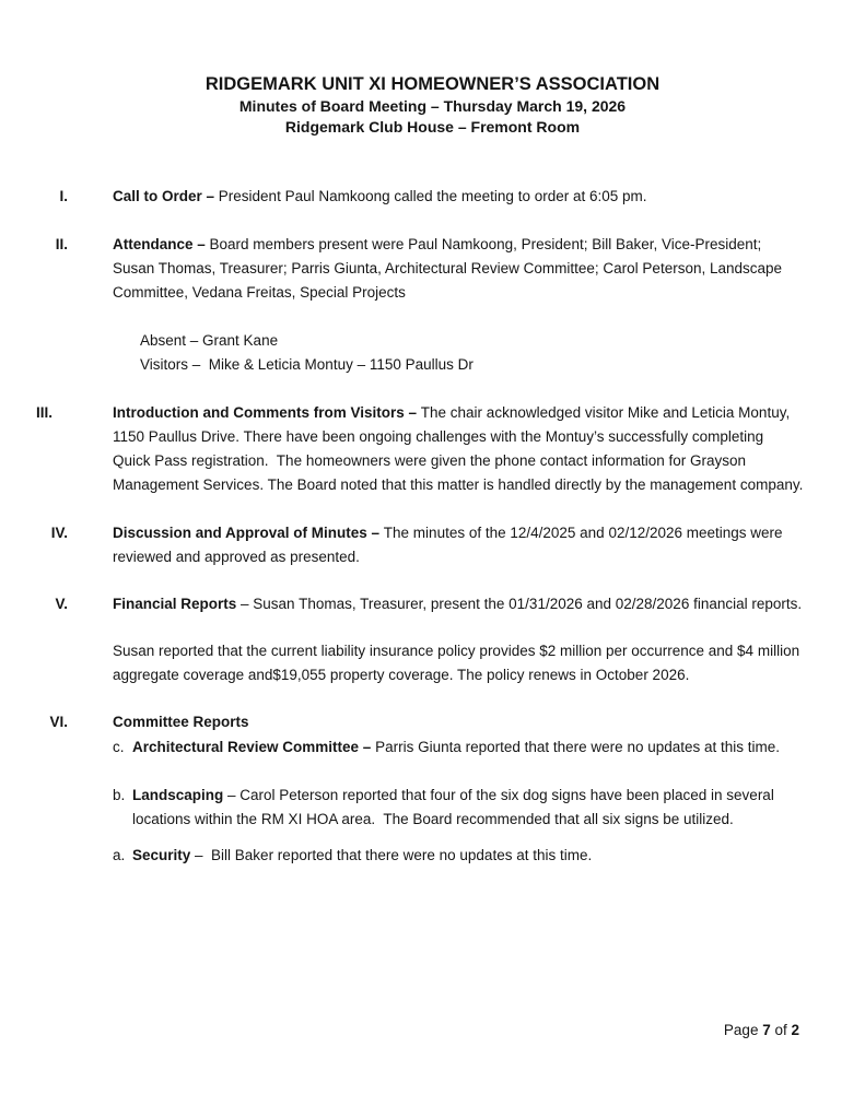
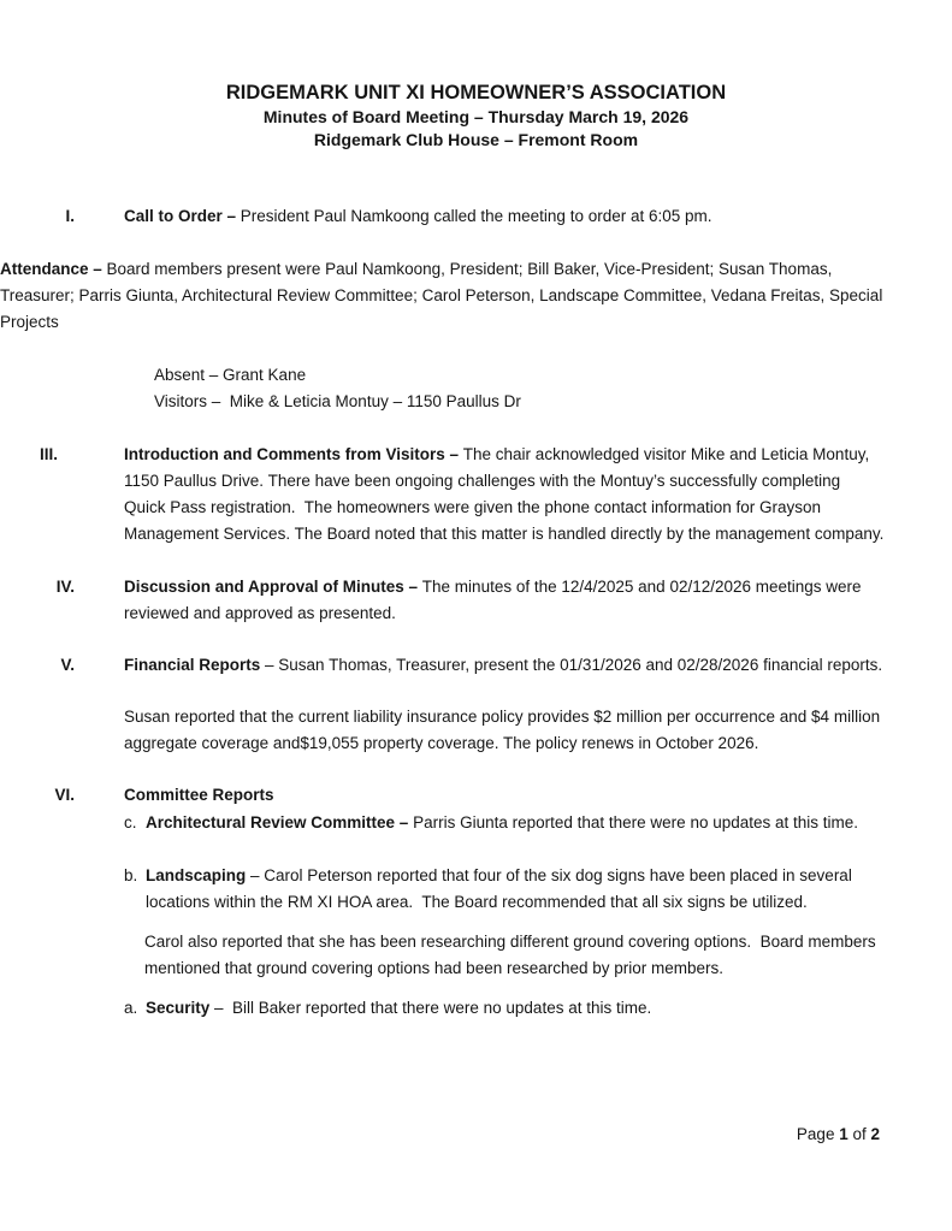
  RIDGEMARK UNIT XI HOMEOWNER’S ASSOCIATION
  Minutes of Board Meeting – Thursday March 19, 2026
  Ridgemark Club House – Fremont Room
  I.
  Call to Order – President Paul Namkoong called the meeting to order at 6:05 pm.
- II.
  Attendance – Board members present were Paul Namkoong, President; Bill Baker, Vice-President; Susan Thomas, Treasurer; Parris Giunta, Architectural Review Committee; Carol Peterson, Landscape Committee, Vedana Freitas, Special Projects
  Absent – Grant Kane
  Visitors – Mike & Leticia Montuy – 1150 Paullus Dr
  III.
  Introduction and Comments from Visitors – The chair acknowledged visitor Mike and Leticia Montuy, 1150 Paullus Drive. There have been ongoing challenges with the Montuy’s successfully completing Quick Pass registration. The homeowners were given the phone contact information for Grayson Management Services. The Board noted that this matter is handled directly by the management company.
  IV.
  Discussion and Approval of Minutes – The minutes of the 12/4/2025 and 02/12/2026 meetings were reviewed and approved as presented.
  V.
  Financial Reports – Susan Thomas, Treasurer, present the 01/31/2026 and 02/28/2026 financial reports.
  Susan reported that the current liability insurance policy provides $2 million per occurrence and $4 million aggregate coverage and$19,055 property coverage. The policy renews in October 2026.
  VI.
  Committee Reports
  c.
  Architectural Review Committee – Parris Giunta reported that there were no updates at this time.
  b.
  Landscaping – Carol Peterson reported that four of the six dog signs have been placed in several locations within the RM XI HOA area. The Board recommended that all six signs be utilized.
+ Carol also reported that she has been researching different ground covering options. Board members mentioned that ground covering options had been researched by prior members.
  a.
  Security – Bill Baker reported that there were no updates at this time.
- Page 7 of 2
+ Page 1 of 2
